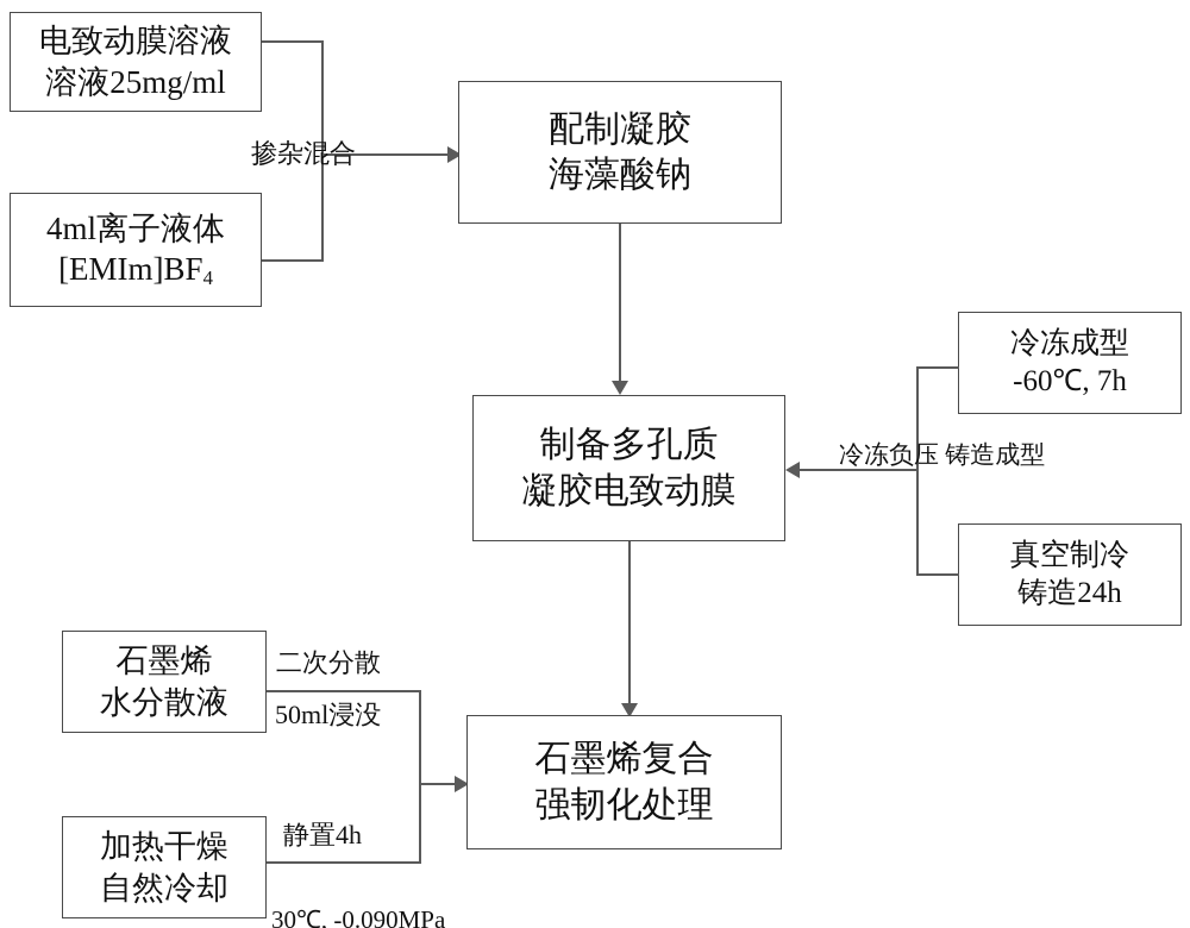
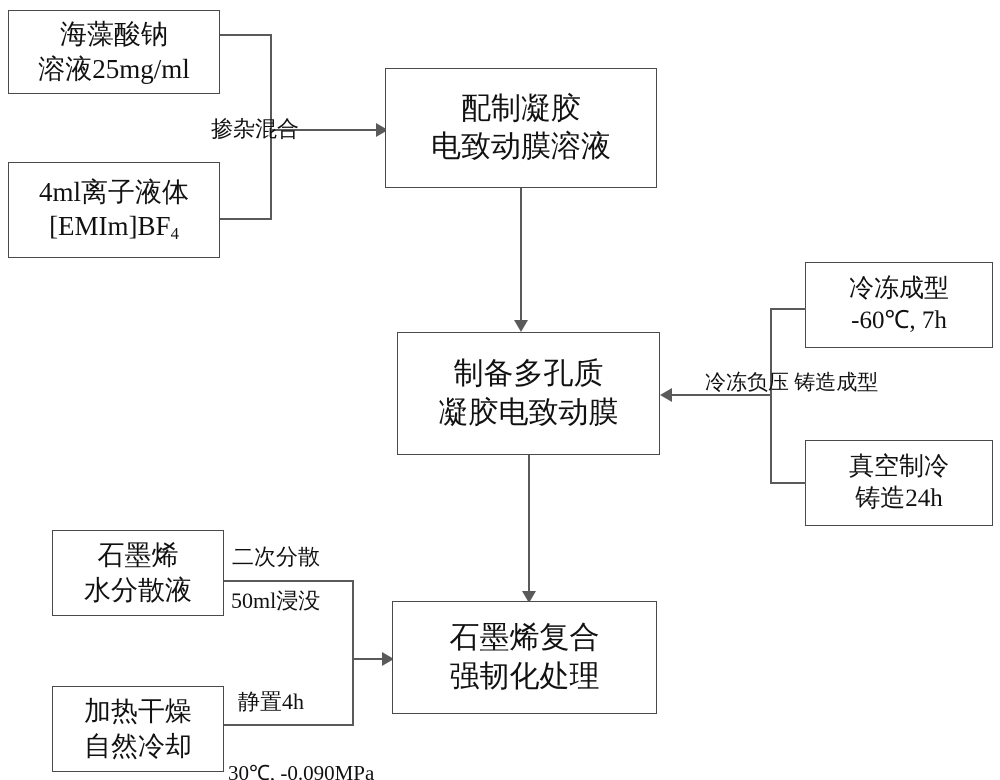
- 电致动膜溶液
+ 海藻酸钠
  溶液25mg/ml
  4ml离子液体
  [EMIm]BF4
  掺杂混合
  配制凝胶
- 海藻酸钠
+ 电致动膜溶液
  冷冻成型
  -60℃, 7h
  真空制冷
  铸造24h
  冷冻负压 铸造成型
  制备多孔质
  凝胶电致动膜
  石墨烯
  水分散液
  加热干燥
  自然冷却
  二次分散
  50ml浸没
  静置4h
  30℃, -0.090MPa
  石墨烯复合
  强韧化处理
